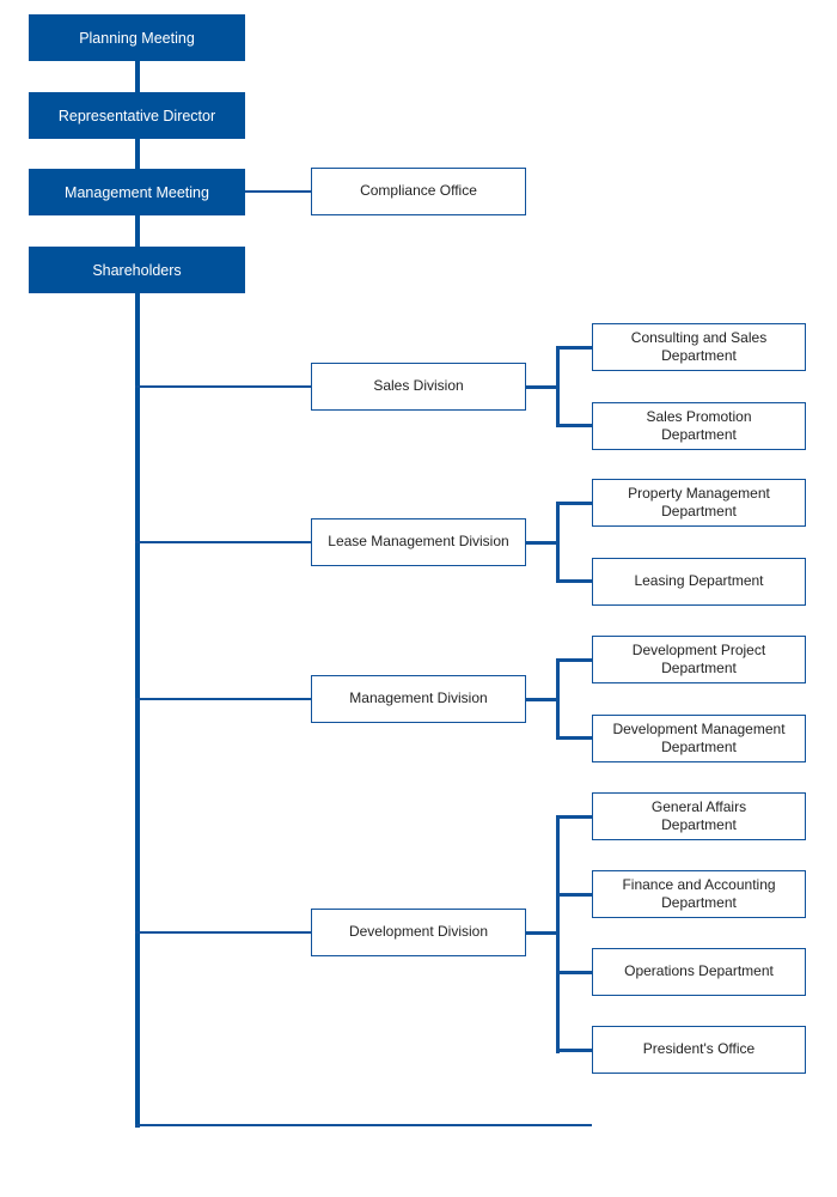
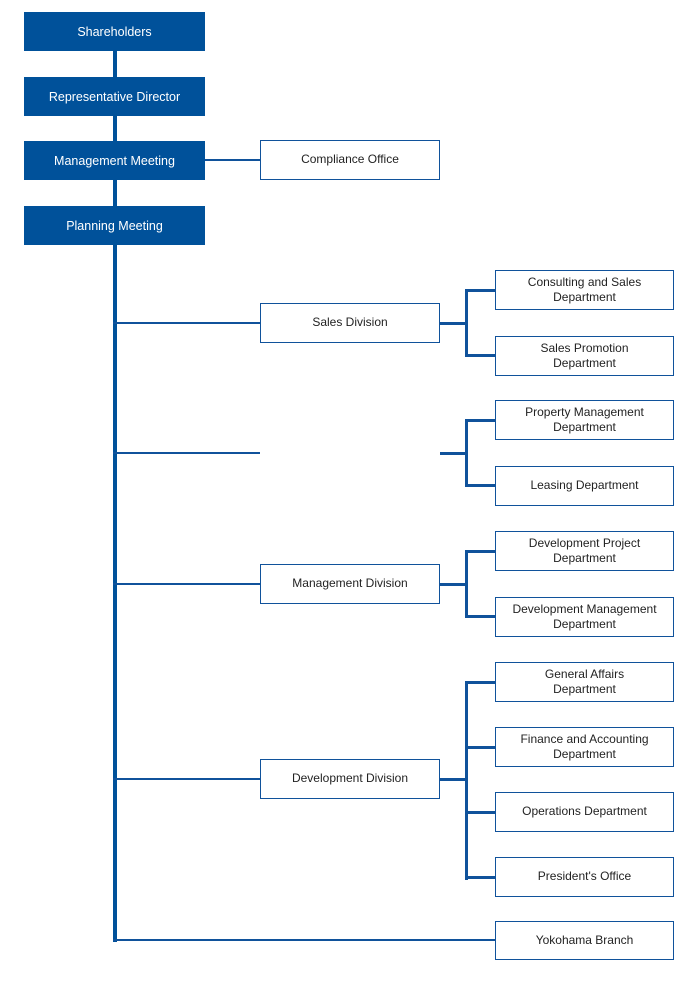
- Planning Meeting
+ Shareholders
  Representative Director
  Management Meeting
- Shareholders
+ Planning Meeting
  Compliance Office
  Sales Division
  Consulting and Sales
  Department
  Sales Promotion
  Department
- Lease Management Division
  Property Management
  Department
  Leasing Department
  Management Division
  Development Project
  Department
  Development Management
  Department
  Development Division
  General Affairs
  Department
  Finance and Accounting
  Department
  Operations Department
  President's Office
+ Yokohama Branch
